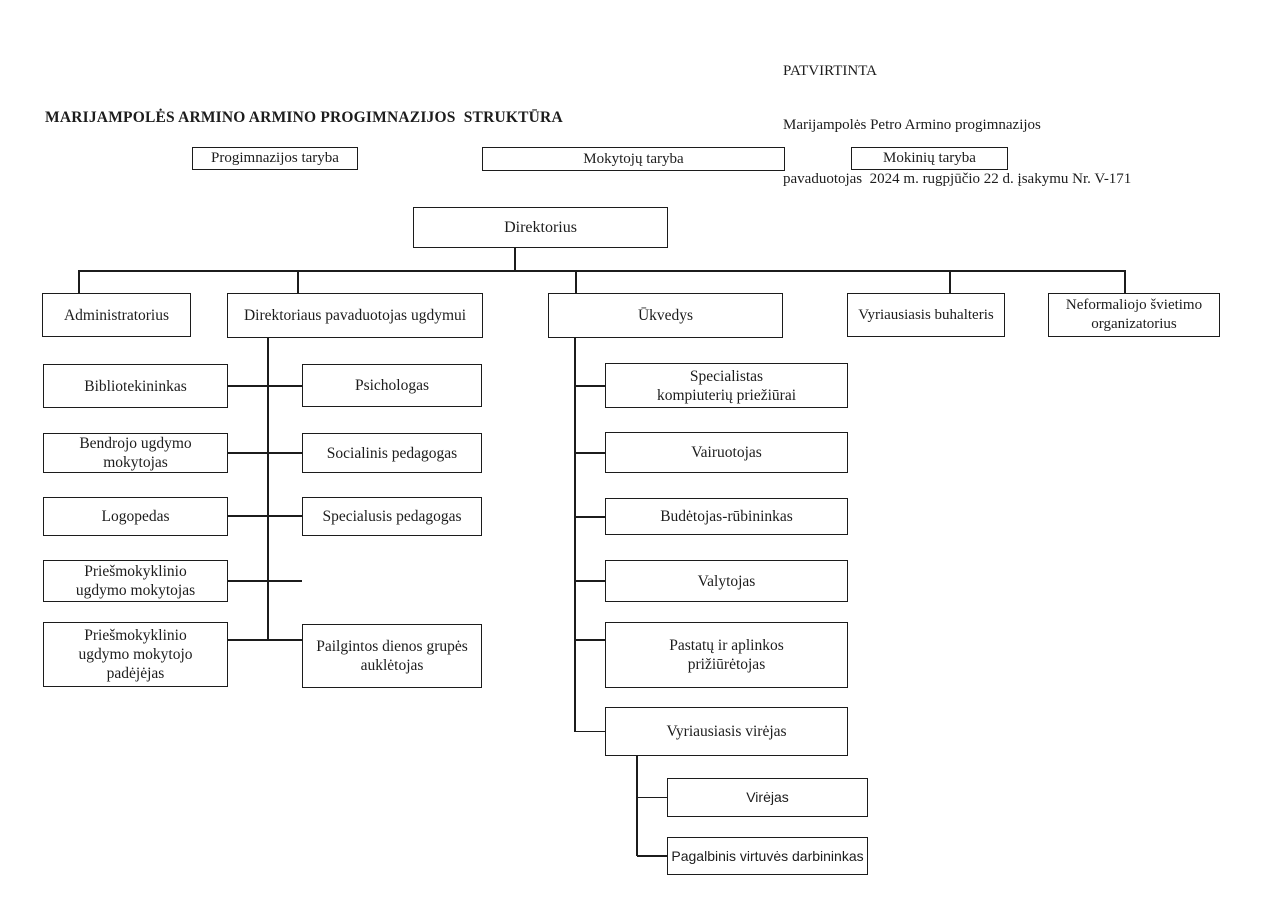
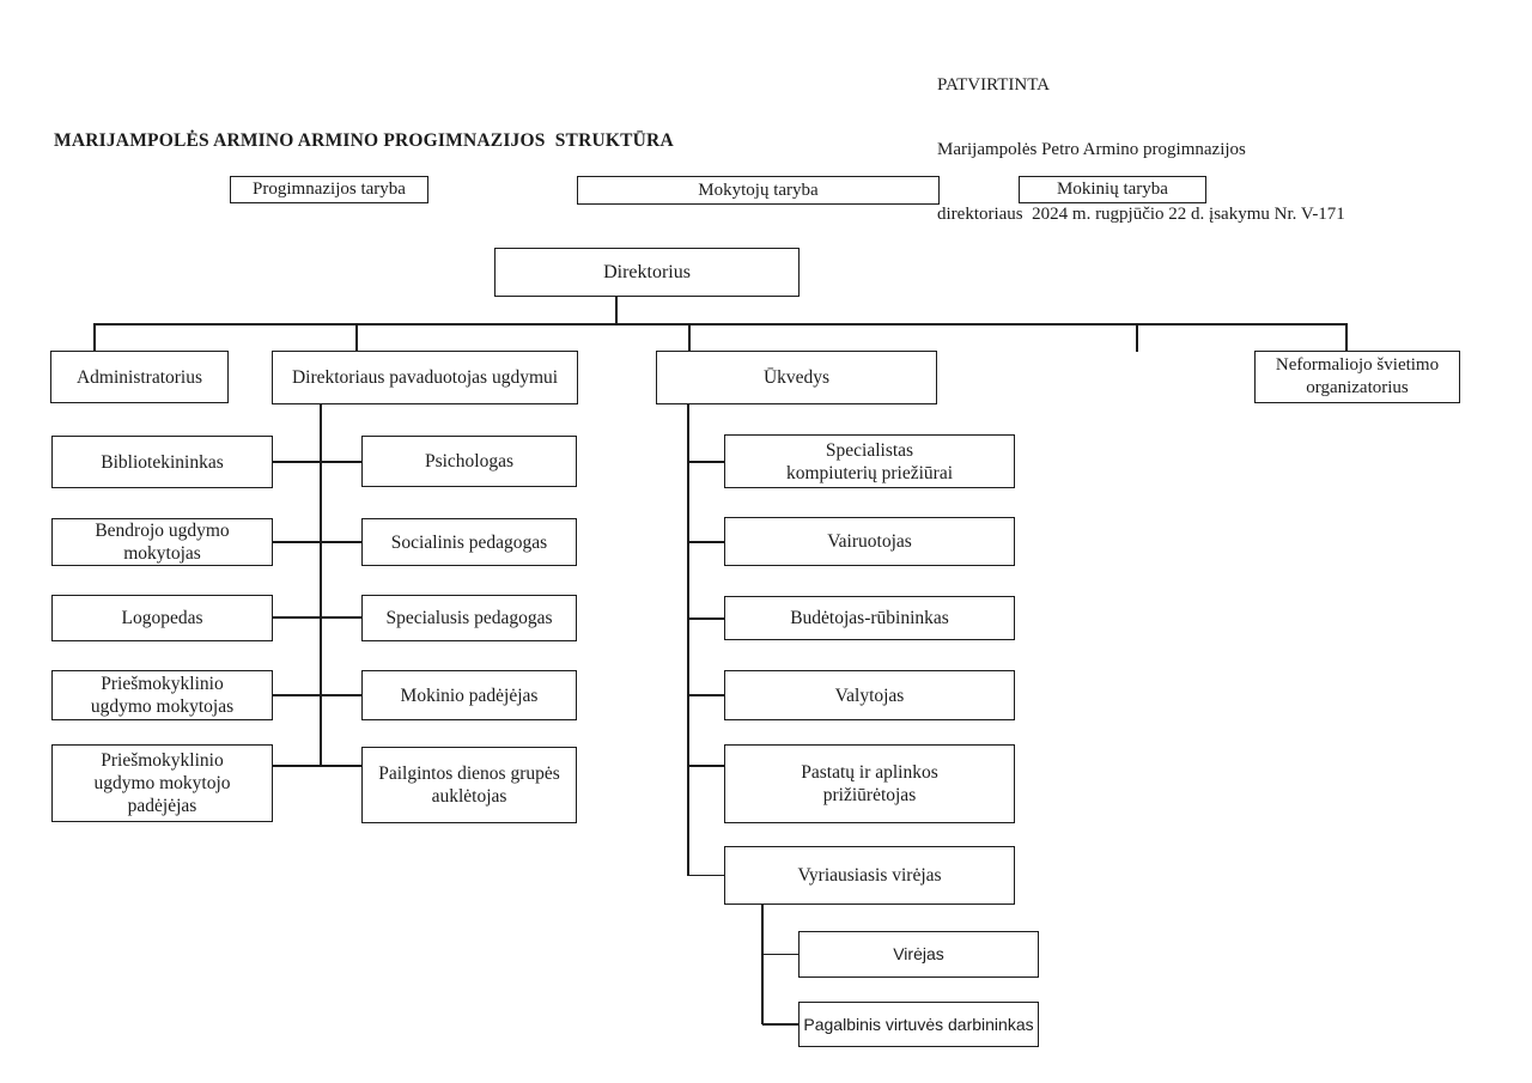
  PATVIRTINTA
  Marijampolės Petro Armino progimnazijos
- pavaduotojas 2024 m. rugpjūčio 22 d. įsakymu Nr. V-171
+ direktoriaus 2024 m. rugpjūčio 22 d. įsakymu Nr. V-171
  MARIJAMPOLĖS ARMINO ARMINO PROGIMNAZIJOS STRUKTŪRA
  Progimnazijos taryba
  Mokytojų taryba
  Mokinių taryba
  Direktorius
  Administratorius
  Direktoriaus pavaduotojas ugdymui
  Ūkvedys
- Vyriausiasis buhalteris
  Neformaliojo švietimo
  organizatorius
  Bibliotekininkas
  Bendrojo ugdymo
  mokytojas
  Logopedas
  Priešmokyklinio
  ugdymo mokytojas
  Priešmokyklinio
  ugdymo mokytojo
  padėjėjas
  Psichologas
  Socialinis pedagogas
  Specialusis pedagogas
+ Mokinio padėjėjas
  Pailgintos dienos grupės
  auklėtojas
  Specialistas
  kompiuterių priežiūrai
  Vairuotojas
  Budėtojas-rūbininkas
  Valytojas
  Pastatų ir aplinkos
  prižiūrėtojas
  Vyriausiasis virėjas
  Virėjas
  Pagalbinis virtuvės darbininkas
